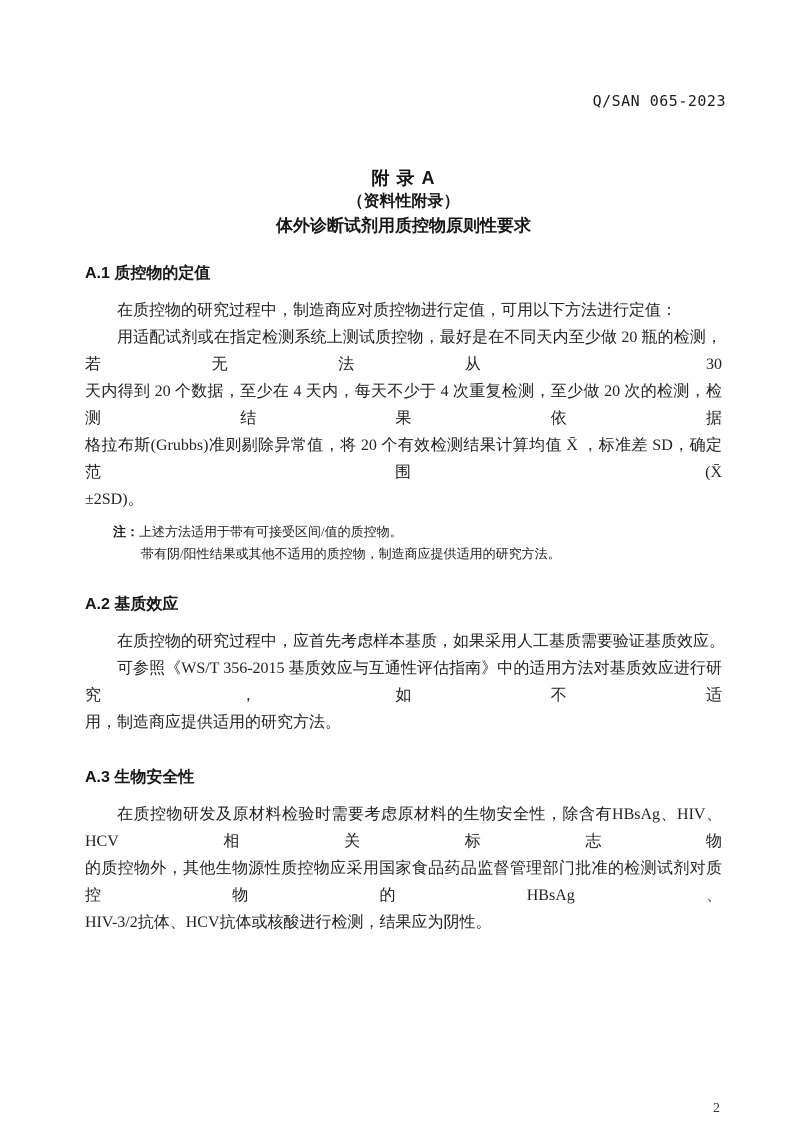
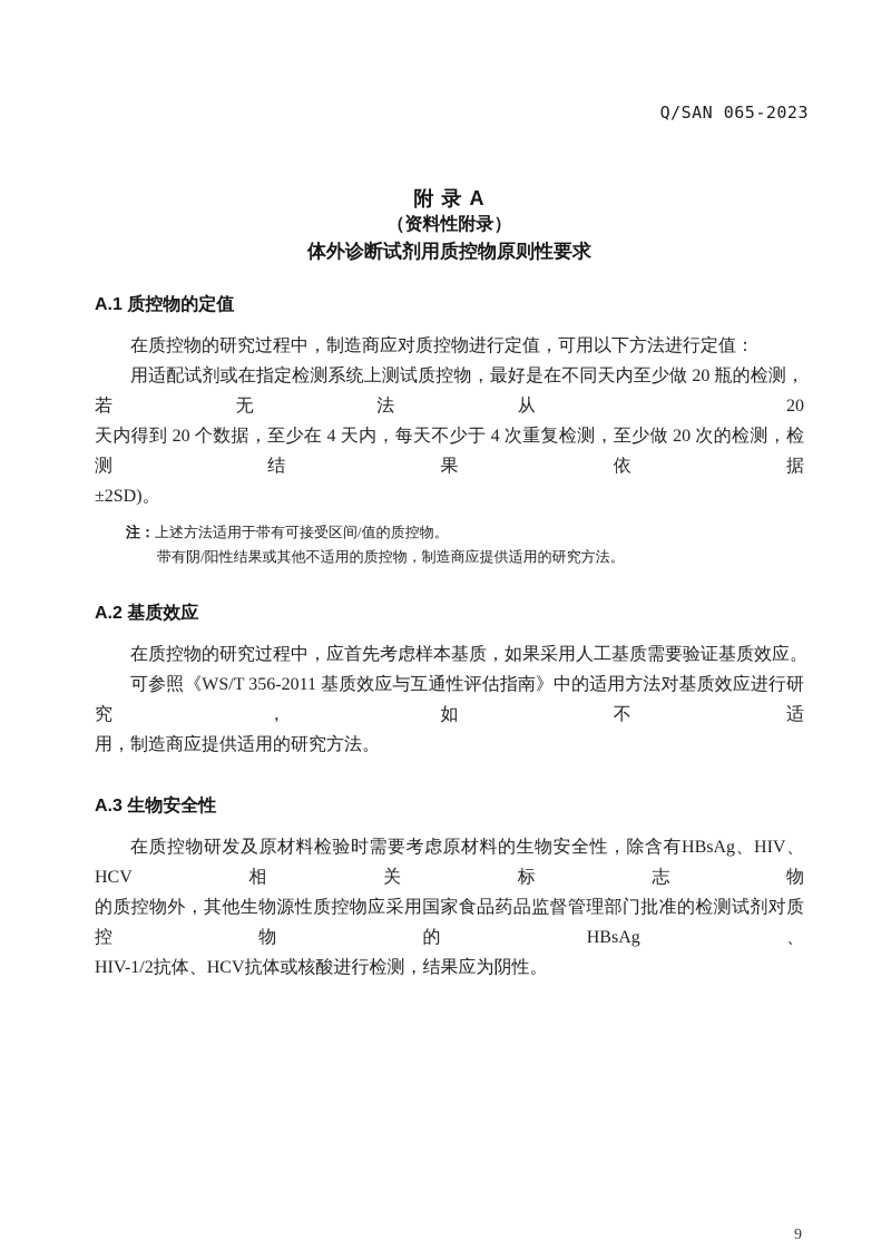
  Q/SAN 065-2023
  附 录 A
  （资料性附录）
  体外诊断试剂用质控物原则性要求
  A.1 质控物的定值
  在质控物的研究过程中，制造商应对质控物进行定值，可用以下方法进行定值：
- 用适配试剂或在指定检测系统上测试质控物，最好是在不同天内至少做 20 瓶的检测，若无法从 30
+ 用适配试剂或在指定检测系统上测试质控物，最好是在不同天内至少做 20 瓶的检测，若无法从 20
  天内得到 20 个数据，至少在 4 天内，每天不少于 4 次重复检测，至少做 20 次的检测，检测结果依据
- 格拉布斯(Grubbs)准则剔除异常值，将 20 个有效检测结果计算均值 X̄ ，标准差 SD，确定范围(X̄
  ±2SD)。
  注：上述方法适用于带有可接受区间/值的质控物。
  带有阴/阳性结果或其他不适用的质控物，制造商应提供适用的研究方法。
  A.2 基质效应
  在质控物的研究过程中，应首先考虑样本基质，如果采用人工基质需要验证基质效应。
- 可参照《WS/T 356-2015 基质效应与互通性评估指南》中的适用方法对基质效应进行研究，如不适
+ 可参照《WS/T 356-2011 基质效应与互通性评估指南》中的适用方法对基质效应进行研究，如不适
  用，制造商应提供适用的研究方法。
  A.3 生物安全性
  在质控物研发及原材料检验时需要考虑原材料的生物安全性，除含有HBsAg、HIV、HCV相关标志物
  的质控物外，其他生物源性质控物应采用国家食品药品监督管理部门批准的检测试剂对质控物的HBsAg、
- HIV-3/2抗体、HCV抗体或核酸进行检测，结果应为阴性。
+ HIV-1/2抗体、HCV抗体或核酸进行检测，结果应为阴性。
- 2
+ 9
